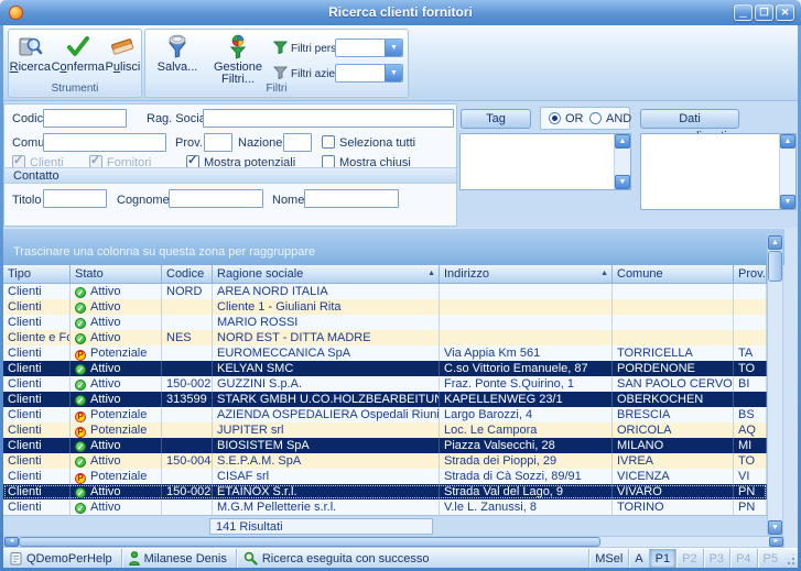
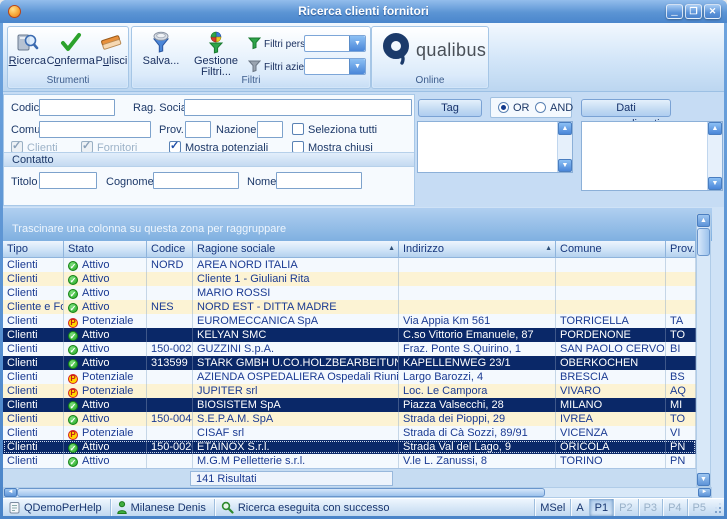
  Ricerca clienti fornitori
  ─
  ❐
  ✕
  Ricerca
  Conferma
  Pulisci
  Strumenti
  Salva...
  Gestione Filtri...
  Filtri
+ qualibus
+ Online
  Codic
  Rag. Soci
  Prov.
  Nazione
  Seleziona tutti
  Clienti
  Fornitori
  Mostra potenziali
  Mostra chiusi
  Contatto
  Titolo
  Cognome
  Nome
  Tag
  OR
  AND
  Trascinare una colonna su questa zona per raggruppare
  Tipo
  Stato
  Codice
  Ragione sociale
  Indirizzo
  Comune
  Prov.
  Clienti
  ✓ Attivo
  NORD
  AREA NORD ITALIA
  Clienti
  ✓ Attivo
  Cliente 1 - Giuliani Rita
  Clienti
  ✓ Attivo
  MARIO ROSSI
  ✓ Attivo
  NES
  NORD EST - DITTA MADRE
  Clienti
  P Potenziale
  EUROMECCANICA SpA
  Via Appia Km 561
  TORRICELLA
  TA
  Clienti
  ✓ Attivo
  KELYAN SMC
  C.so Vittorio Emanuele, 87
  PORDENONE
  TO
  Clienti
  ✓ Attivo
  150-002
  GUZZINI S.p.A.
  Fraz. Ponte S.Quirino, 1
  SAN PAOLO CERVO
  BI
  Clienti
  ✓ Attivo
  313599
  STARK GMBH U.CO.HOLZBEARBEITUN
  KAPELLENWEG 23/1
  OBERKOCHEN
  Clienti
  P Potenziale
  AZIENDA OSPEDALIERA Ospedali Riuni
  Largo Barozzi, 4
  BRESCIA
  BS
  Clienti
  P Potenziale
  JUPITER srl
  Loc. Le Campora
- ORICOLA
+ VIVARO
  AQ
  Clienti
  ✓ Attivo
  BIOSISTEM SpA
  Piazza Valsecchi, 28
  MILANO
  MI
  Clienti
  ✓ Attivo
  150-004
  S.E.P.A.M. SpA
  Strada dei Pioppi, 29
  IVREA
  TO
  Clienti
  P Potenziale
  CISAF srl
  Strada di Cà Sozzi, 89/91
  VICENZA
  VI
  Clienti
  ✓ Attivo
  150-002
  ETAINOX S.r.l.
  Strada Val del Lago, 9
- VIVARO
+ ORICOLA
  PN
  Clienti
  ✓ Attivo
  M.G.M Pelletterie s.r.l.
  V.le L. Zanussi, 8
  TORINO
  PN
  141 Risultati
  QDemoPerHelp
  Milanese Denis
  Ricerca eseguita con successo
  MSel
  A
  P1
  P2
  P3
  P4
  P5
